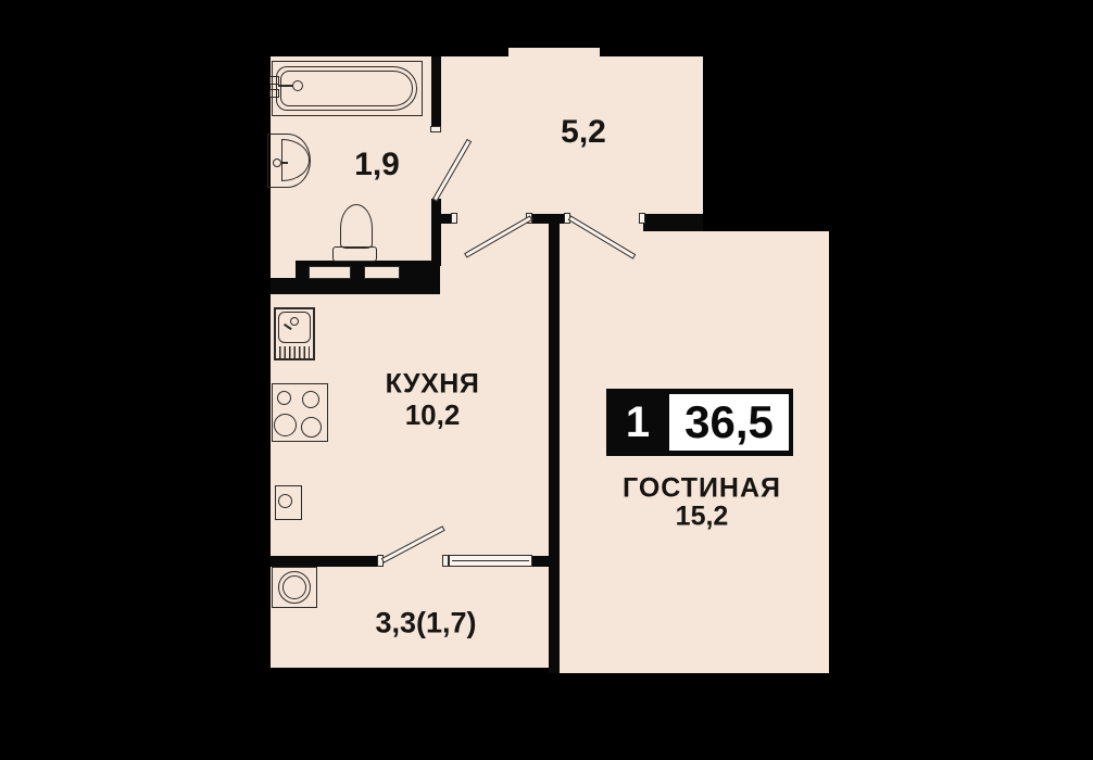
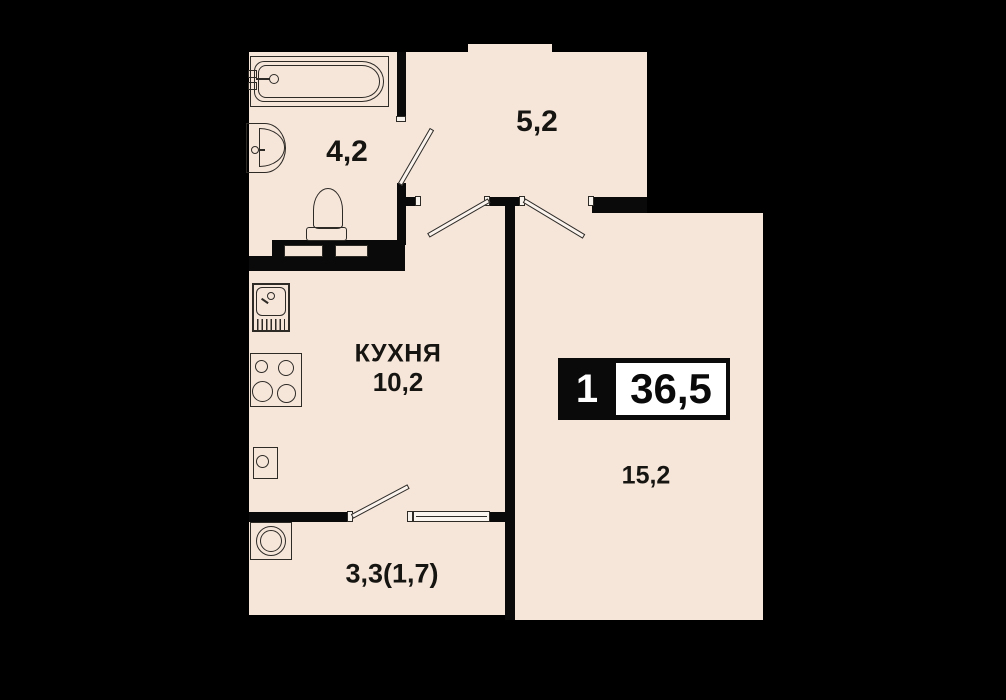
- 1,9
+ 4,2
  5,2
  КУХНЯ
  10,2
  3,3(1,7)
- ГОСТИНАЯ
  15,2
  1
  36,5
